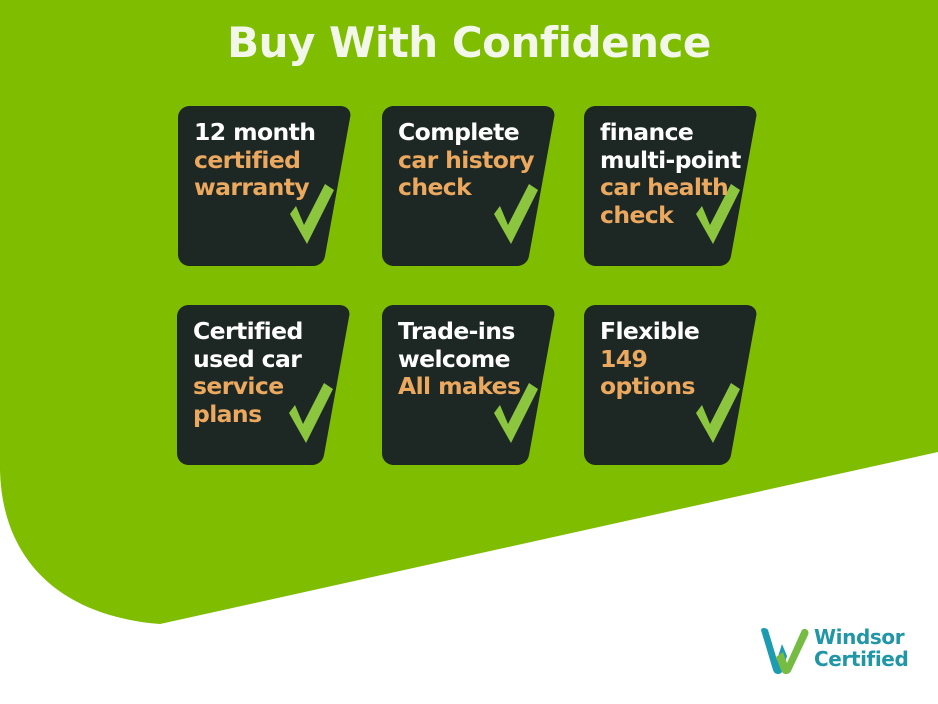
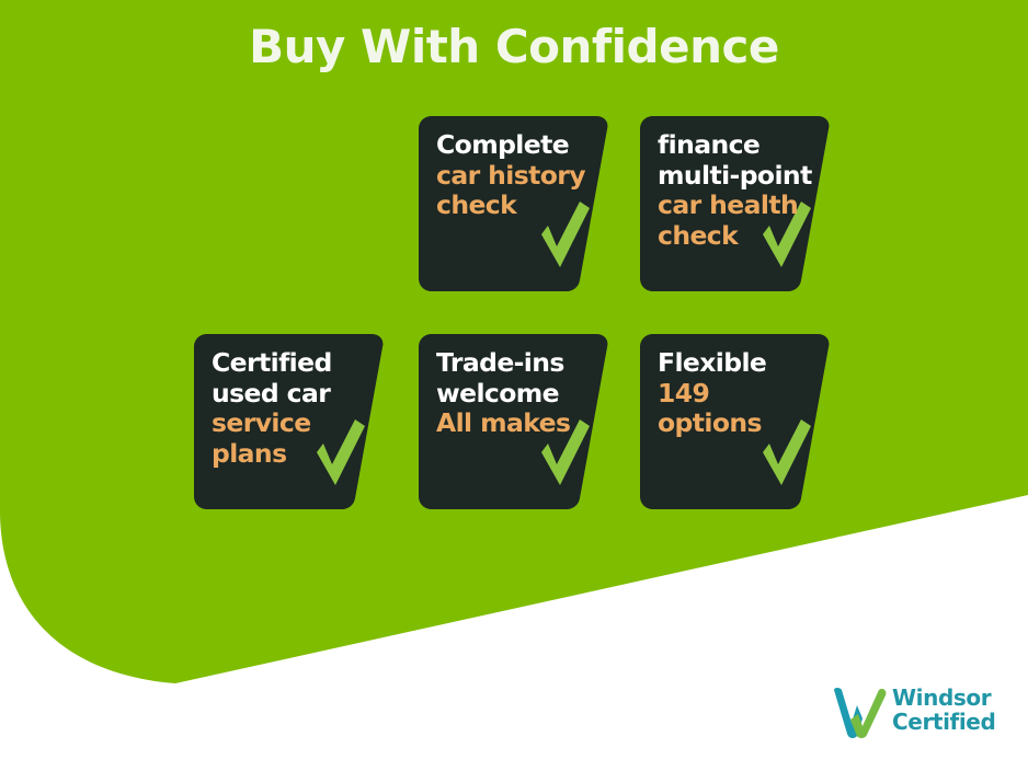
  Buy With Confidence
- 12 month
- certified
- warranty
  Complete
  car history
  check
  finance
  multi-point
  car health
  check
  Certified
  used car
  service
  plans
  Trade-ins
  welcome
  All makes
  Flexible
  149
  options
  Windsor
  Certified
